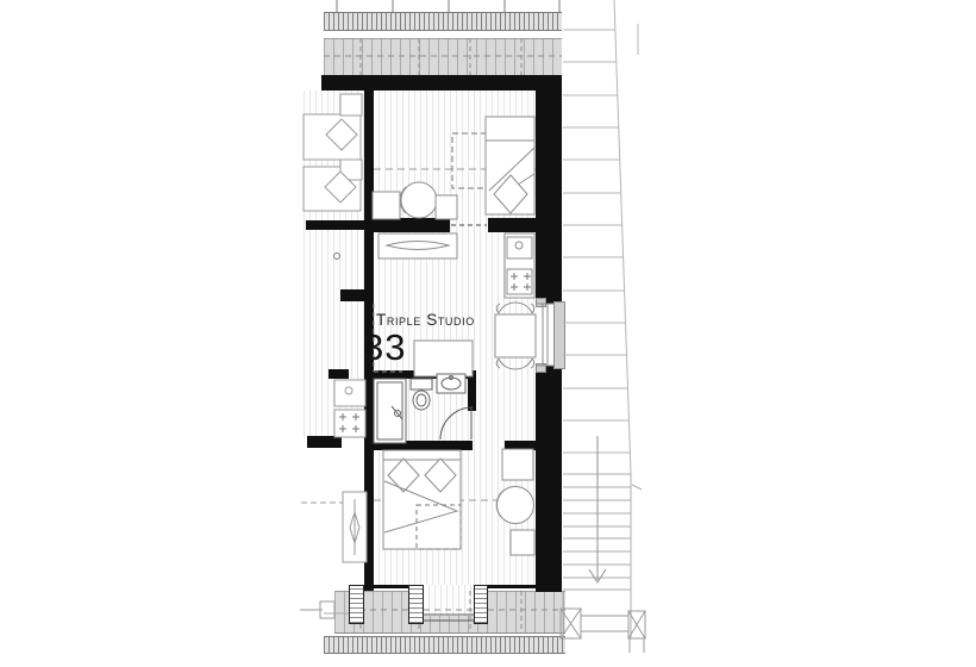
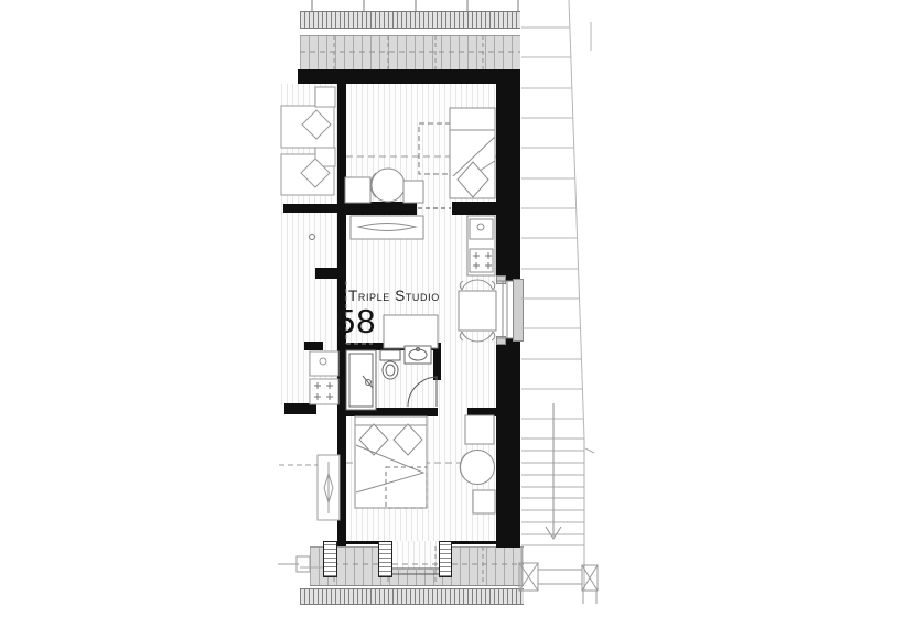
  Triple Studio
- 33
+ 58
